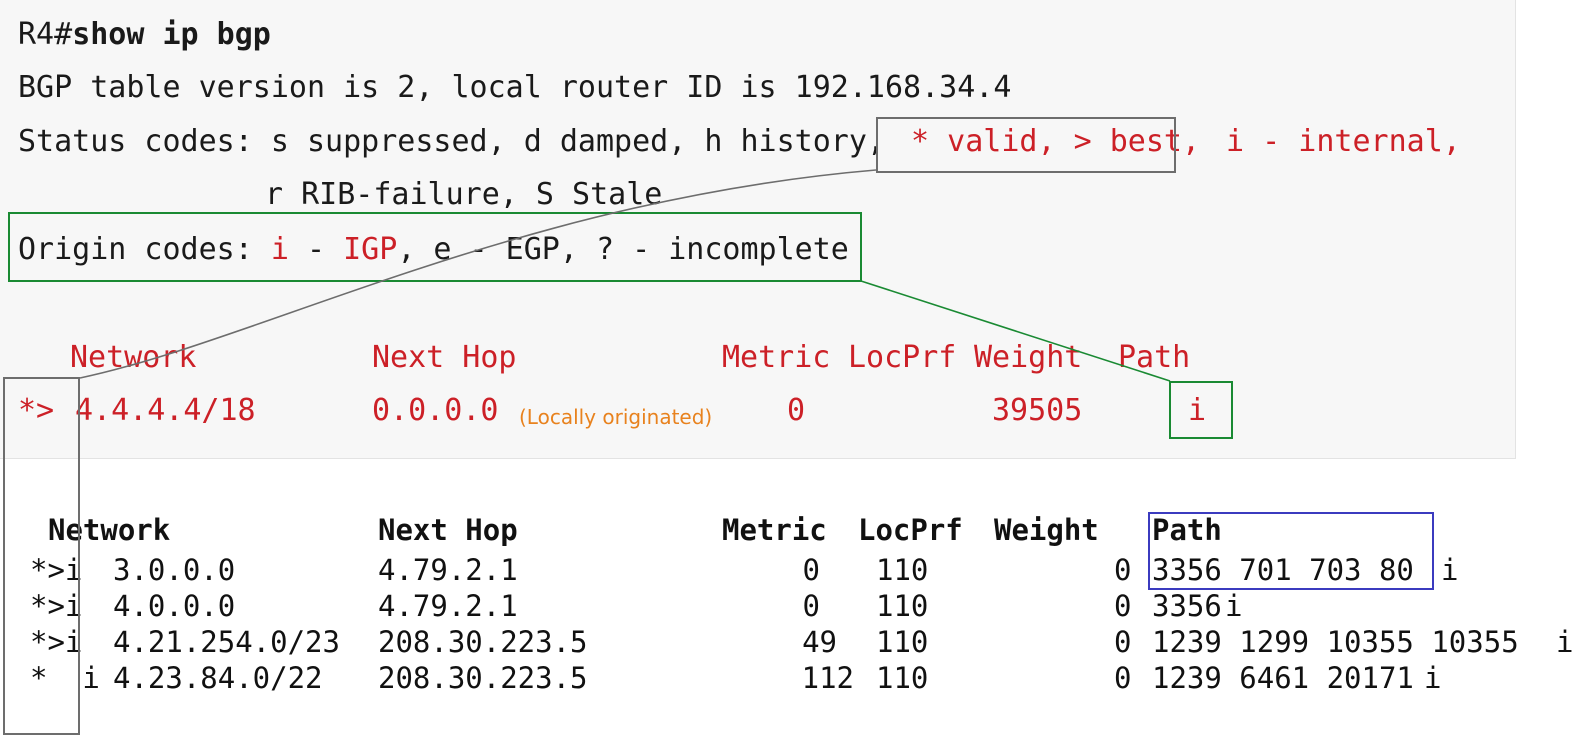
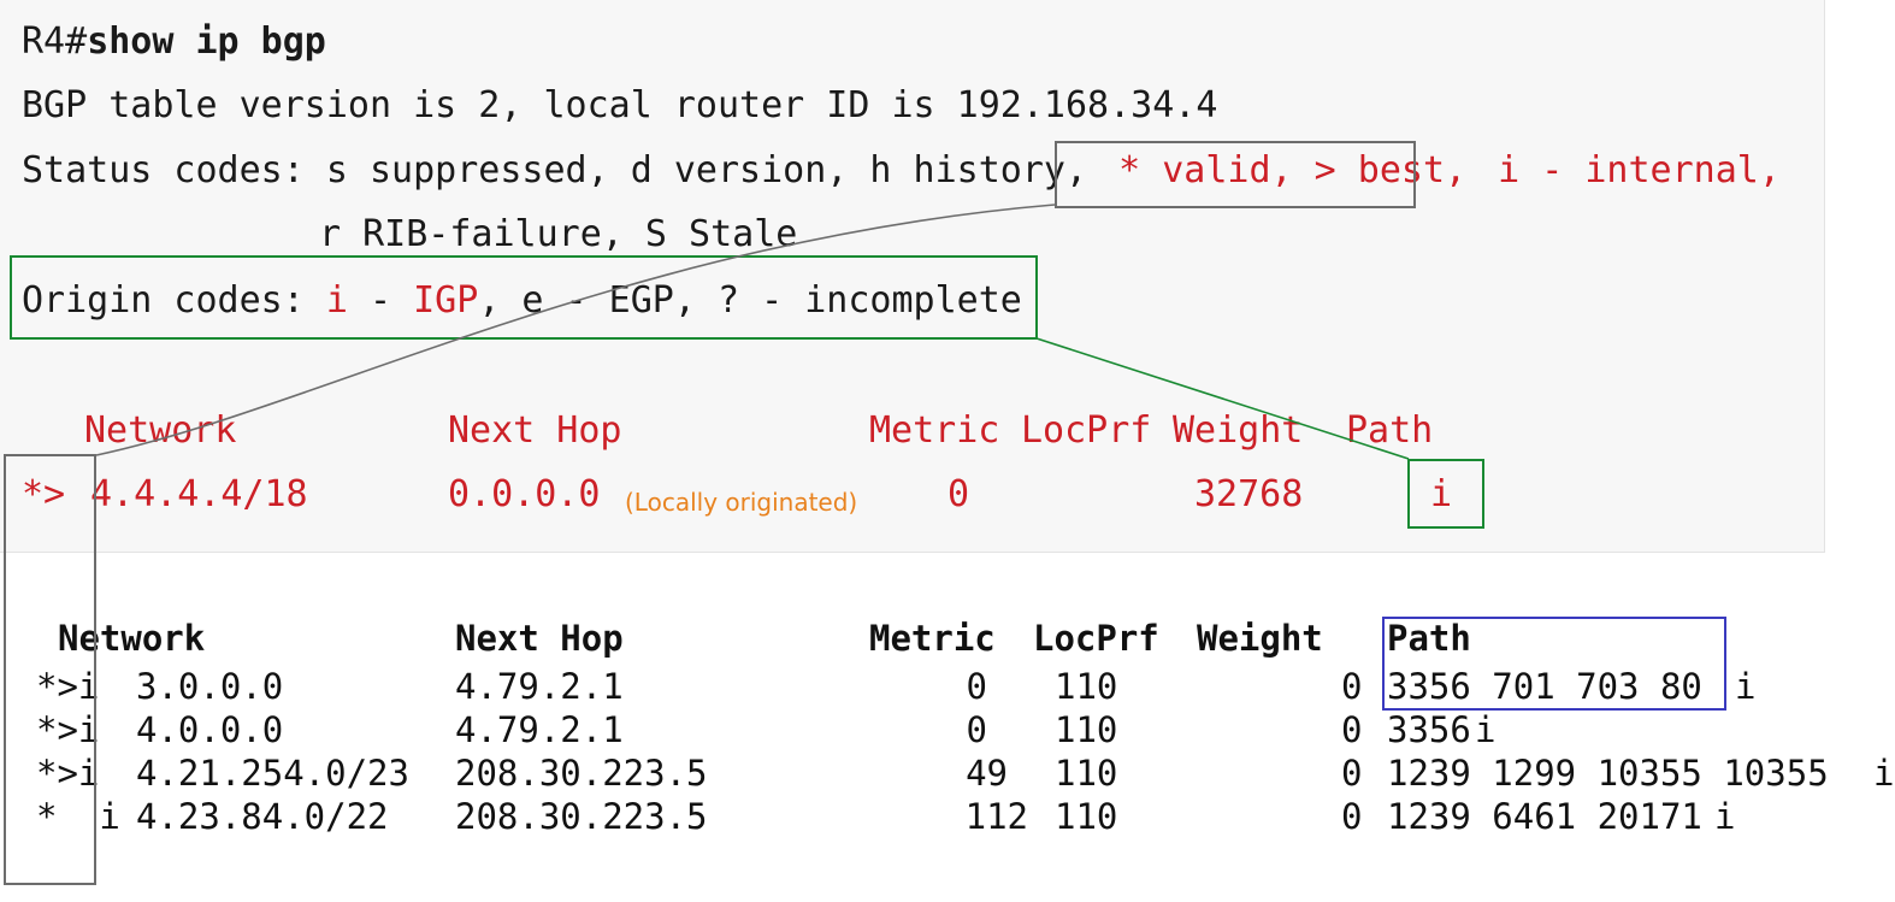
  R4#show ip bgp
  BGP table version is 2, local router ID is 192.168.34.4
- Status codes: s suppressed, d damped, h history, * valid, > best, i - internal,
+ Status codes: s suppressed, d version, h history, * valid, > best, i - internal,
  r RIB-failure, S Stale
  Origin codes: i - IGP, e EGP, ? - incomplete
  Network
  Next Hop
  Metric
  LocPrf
  Weight
  Path
  *>
  4.4.4.4/18
  0.0.0.0
  (Locally originated)
  0
- 39505
+ 32768
  i
  Network
  Next Hop
  Metric
  LocPrf
  Weight
  Path
  *>i
  3.0.0.0
  4.79.2.1
  0
  110
  0
  3356 701 703 80
  i
  *>i
  4.0.0.0
  4.79.2.1
  0
  110
  0
  3356
  i
  *>i
  4.21.254.0/23
  208.30.223.5
  49
  110
  0
  1239 1299 10355 10355
  i
  * i
  4.23.84.0/22
  208.30.223.5
  112
  110
  0
  1239 6461 20171
  i
